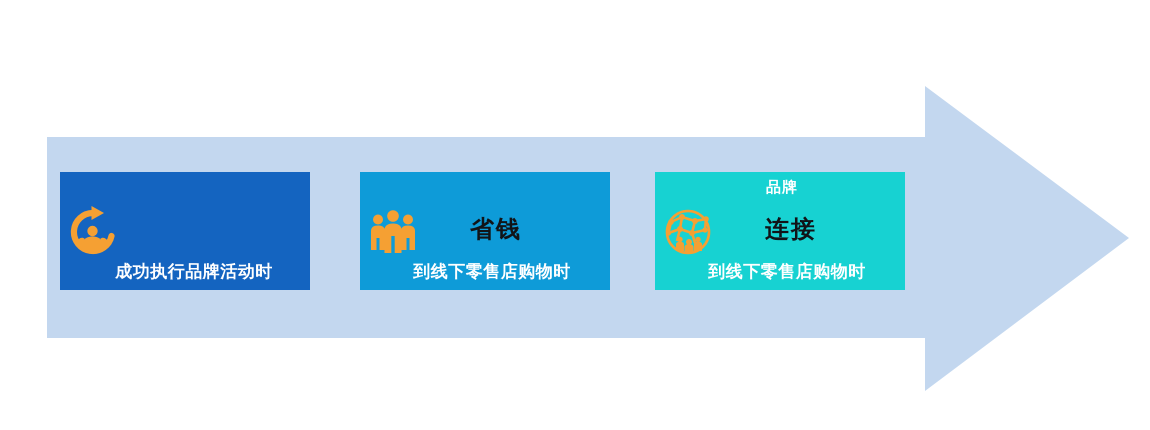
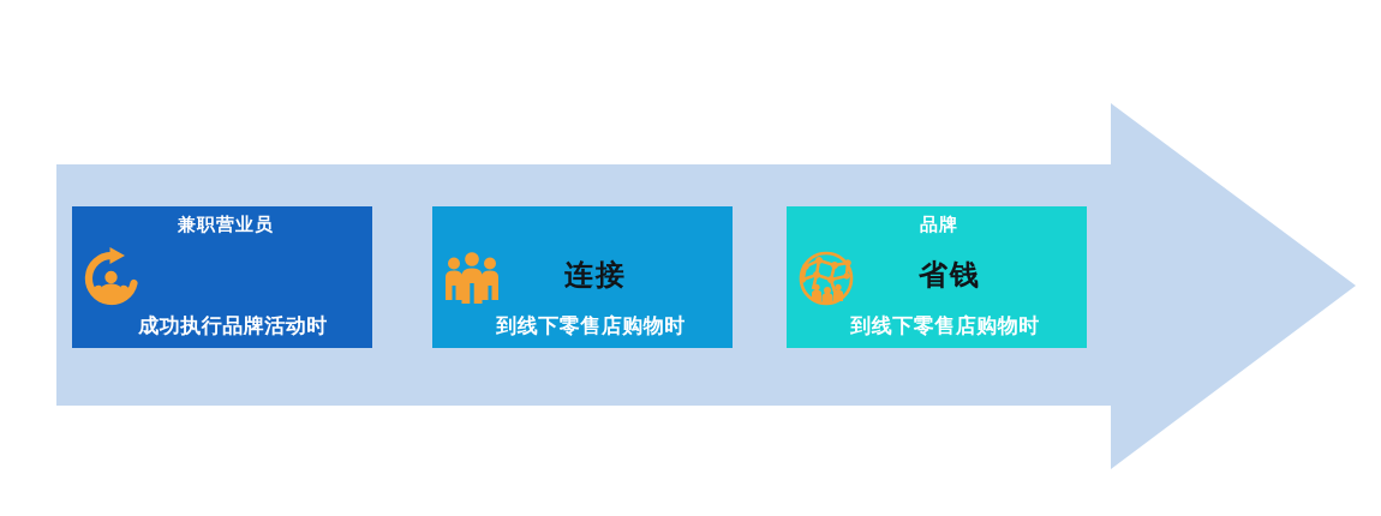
+ 兼职营业员
  成功执行品牌活动时
- 省钱
+ 连接
  到线下零售店购物时
  品牌
- 连接
+ 省钱
  到线下零售店购物时
